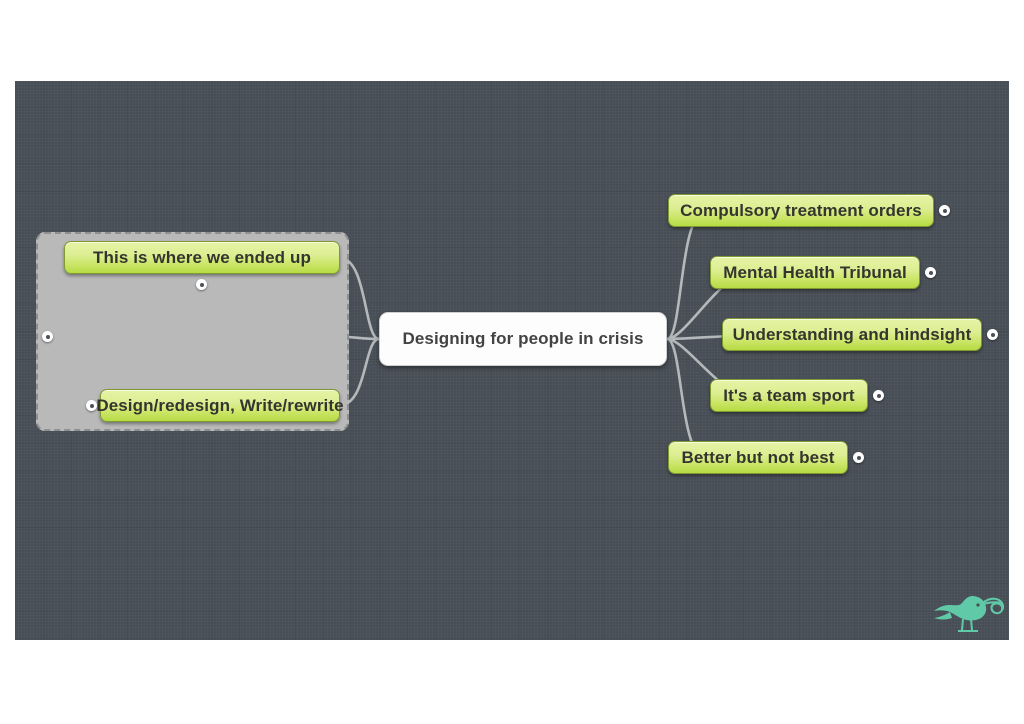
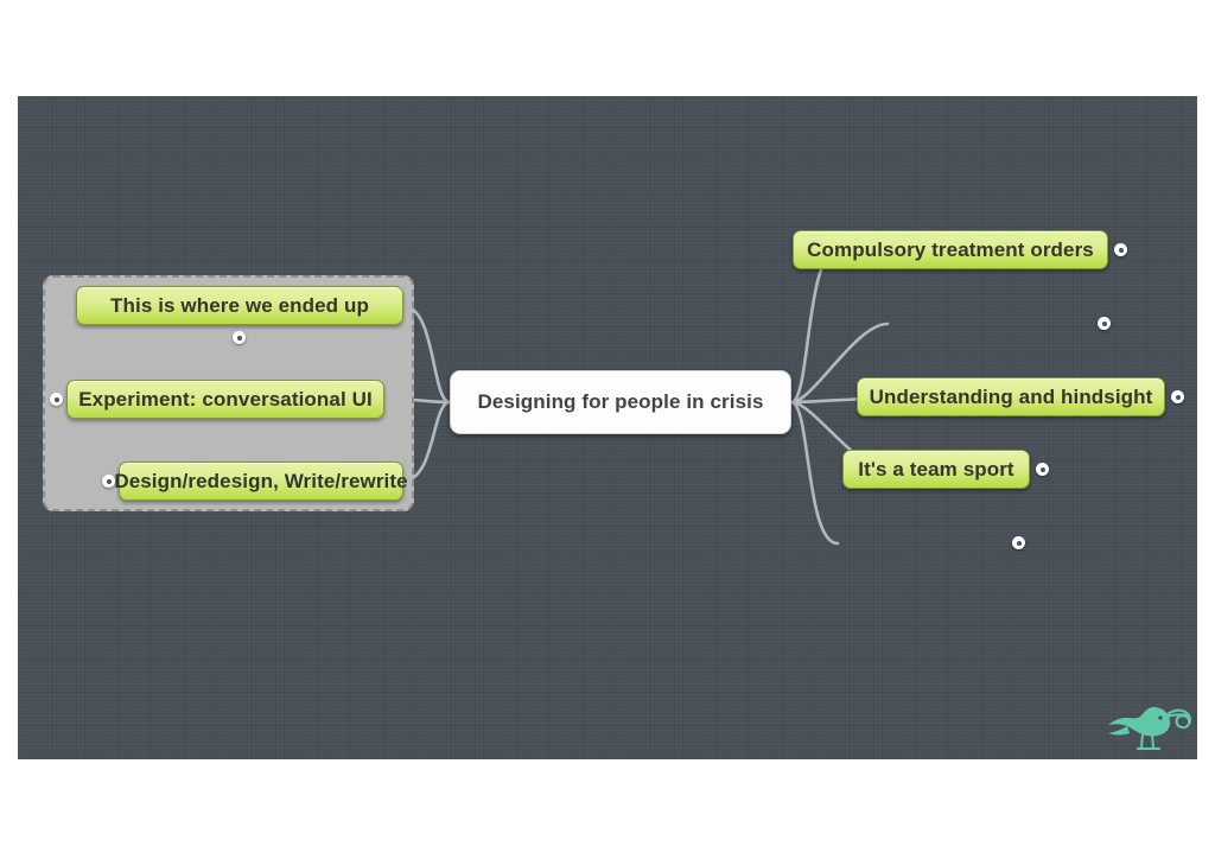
  This is where we ended up
+ Experiment: conversational UI
  Design/redesign, Write/rewrite
  Designing for people in crisis
  Compulsory treatment orders
- Mental Health Tribunal
  Understanding and hindsight
  It's a team sport
- Better but not best
